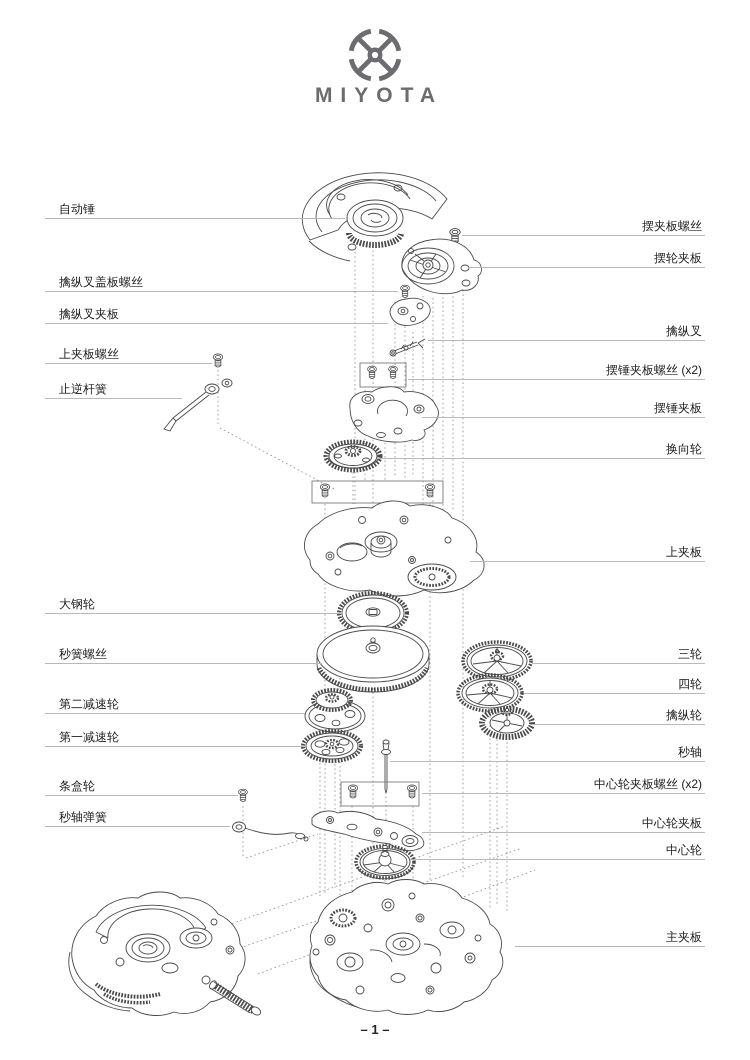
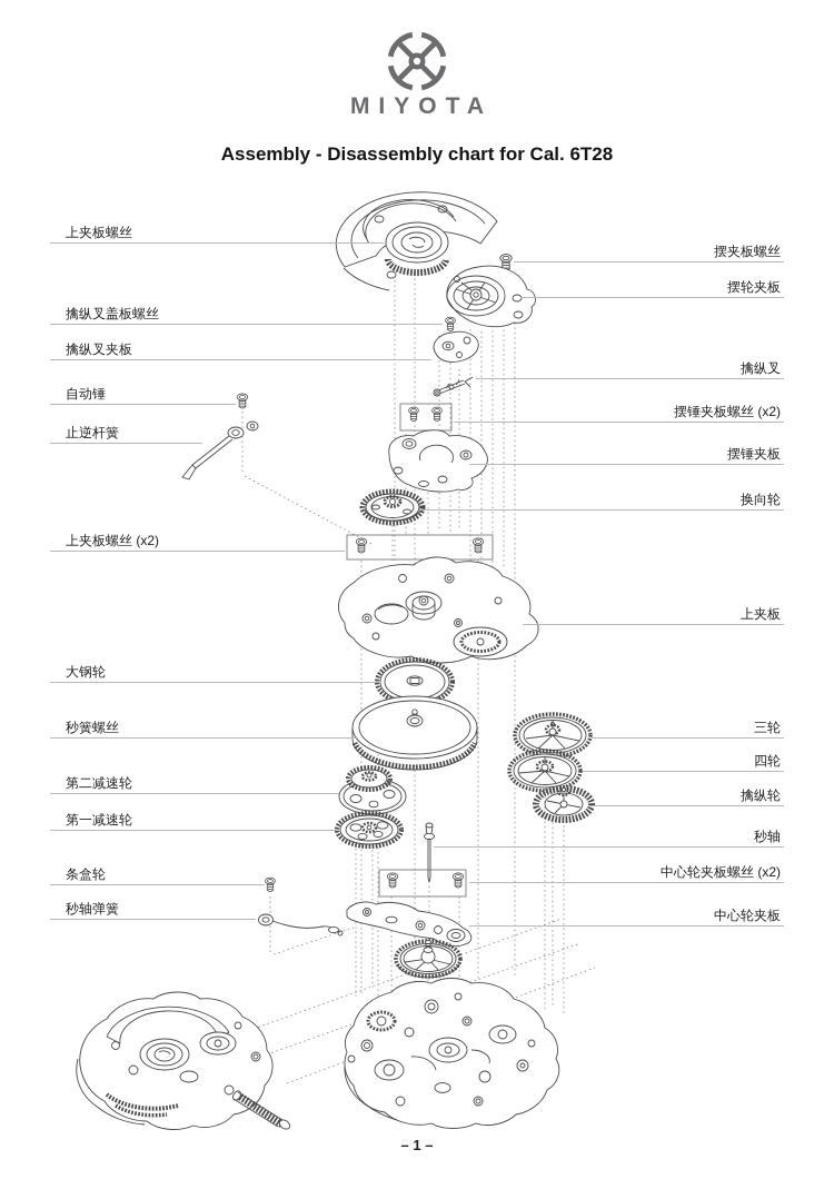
  MIYOTA
+ Assembly - Disassembly chart for Cal. 6T28
- 自动锤
+ 上夹板螺丝
  擒纵叉盖板螺丝
  擒纵叉夹板
- 上夹板螺丝
+ 自动锤
  止逆杆簧
+ 上夹板螺丝 (x2)
  大钢轮
  秒簧螺丝
  第二减速轮
  第一减速轮
  条盒轮
  秒轴弹簧
  摆夹板螺丝
  摆轮夹板
  擒纵叉
  摆锤夹板螺丝 (x2)
  摆锤夹板
  换向轮
  上夹板
  三轮
  四轮
  擒纵轮
  秒轴
  中心轮夹板螺丝 (x2)
  中心轮夹板
- 中心轮
- 主夹板
  – 1 –
